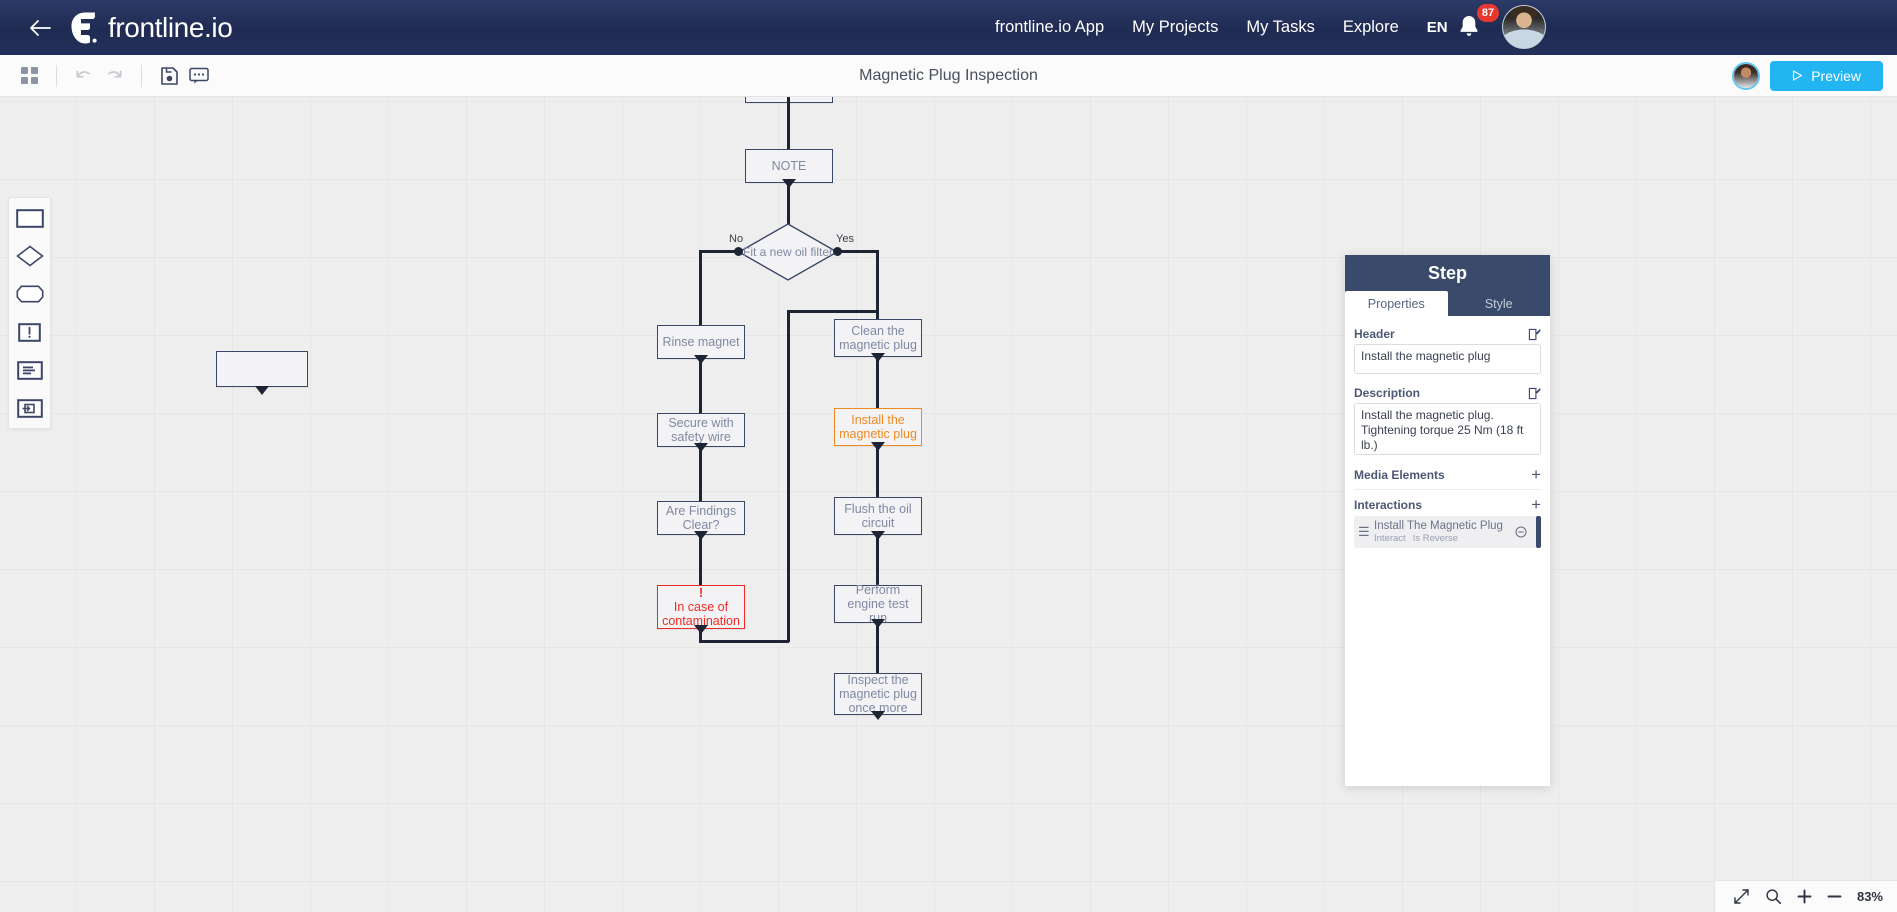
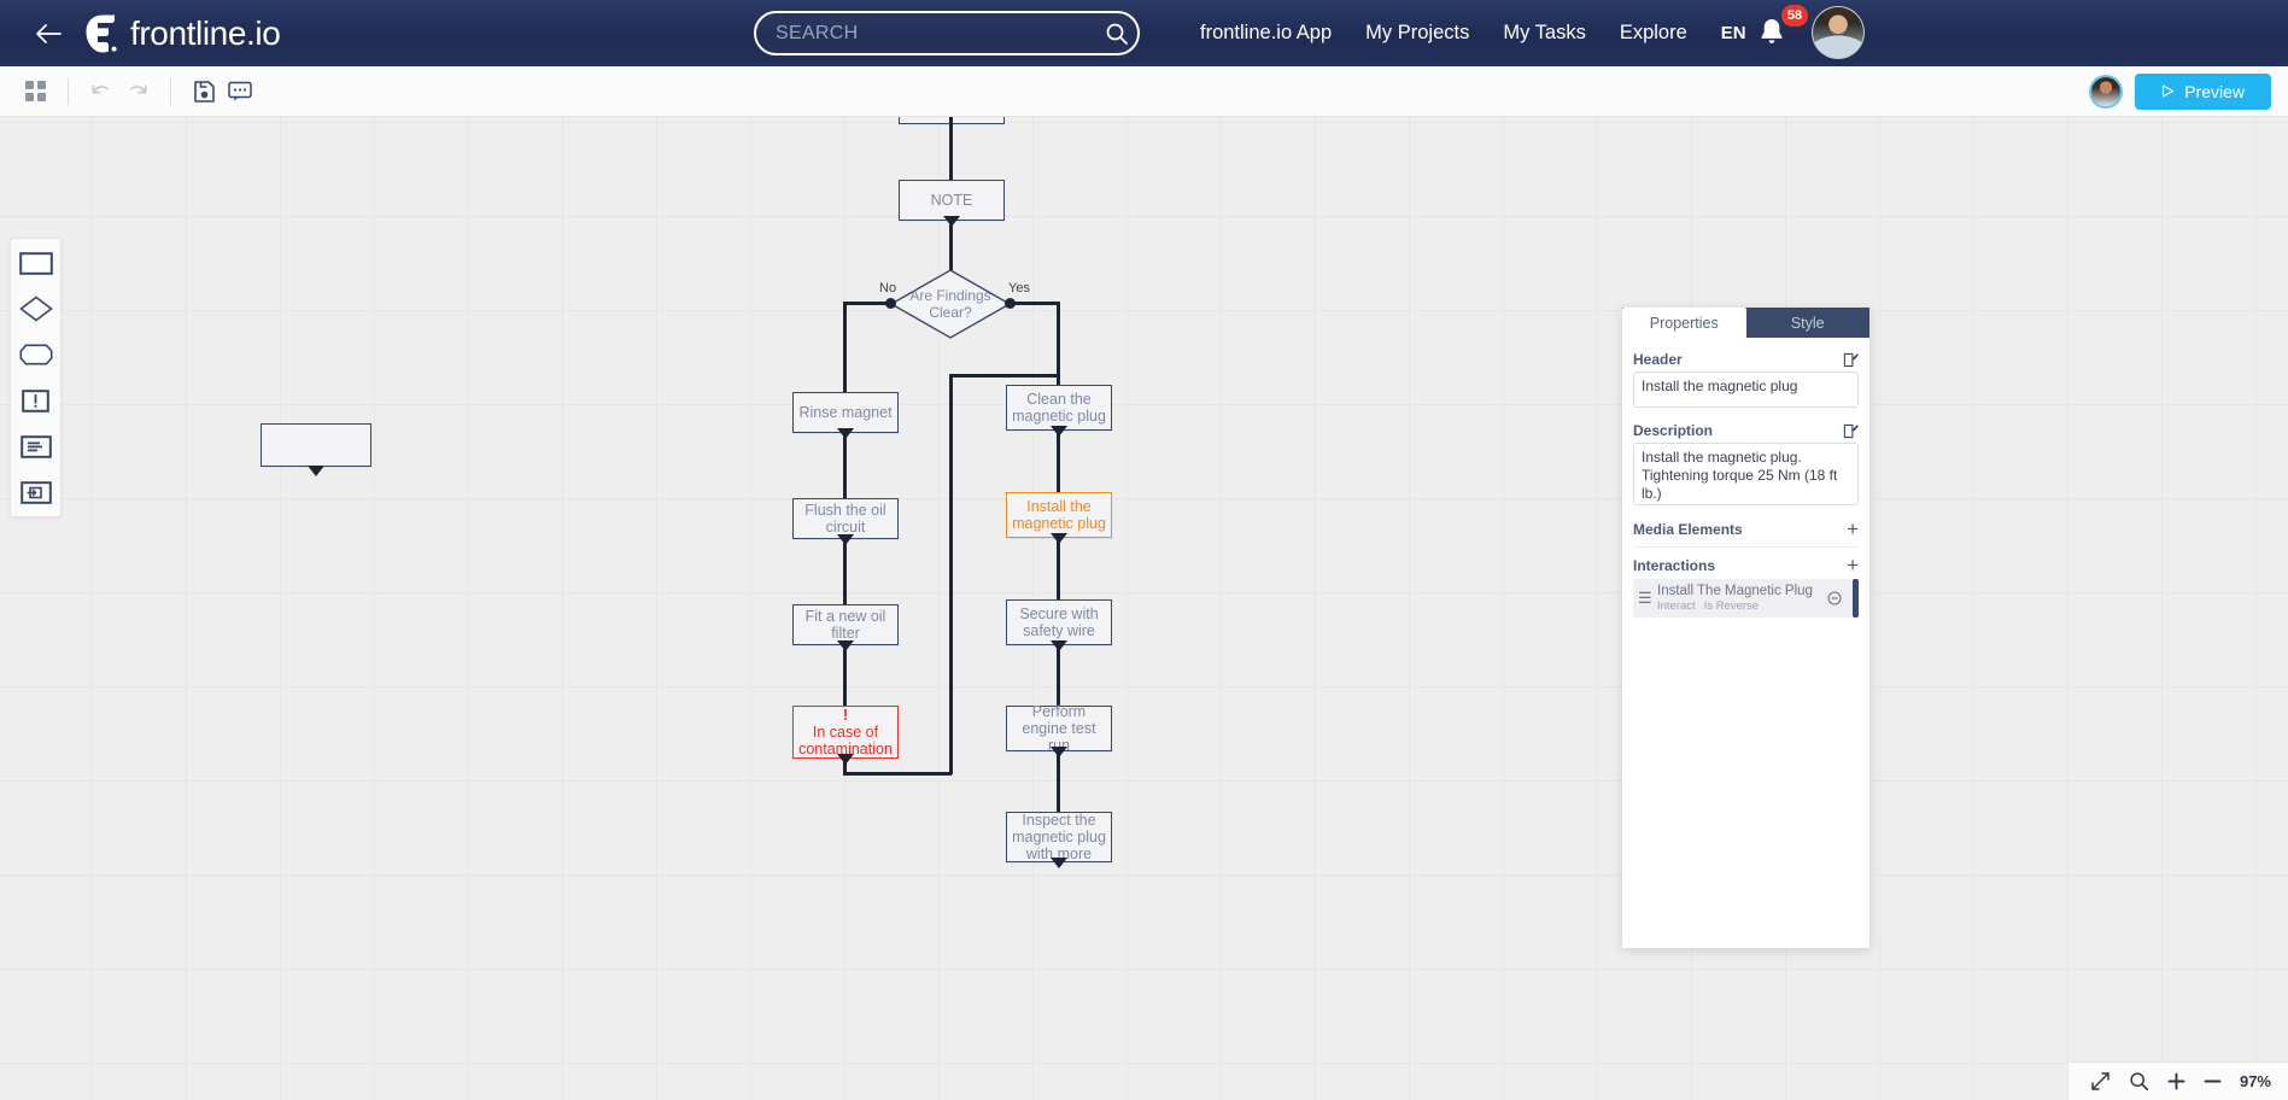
  frontline.io
+ SEARCH
  frontline.io App
  My Projects
  My Tasks
  Explore
  EN
- 87
+ 58
- Magnetic Plug Inspection
  Preview
  NOTE
- Fit a new oil filter
+ Are Findings Clear?
  No
  Yes
  Rinse magnet
- Secure with safety wire
+ Flush the oil circuit
- Are Findings Clear?
+ Fit a new oil filter
  !
  In case of contamination
  Clean the magnetic plug
  Install the magnetic plug
- Flush the oil circuit
+ Secure with safety wire
  Perform engine test run
- Inspect the magnetic plug once more
+ Inspect the magnetic plug with more
- Step
  Properties
  Style
  Header
  Install the magnetic plug
  Description
  Media Elements
  +
  Interactions
  +
  ☰
  Install The Magnetic Plug
  Interact
  Is Reverse
- 83%
+ 97%
